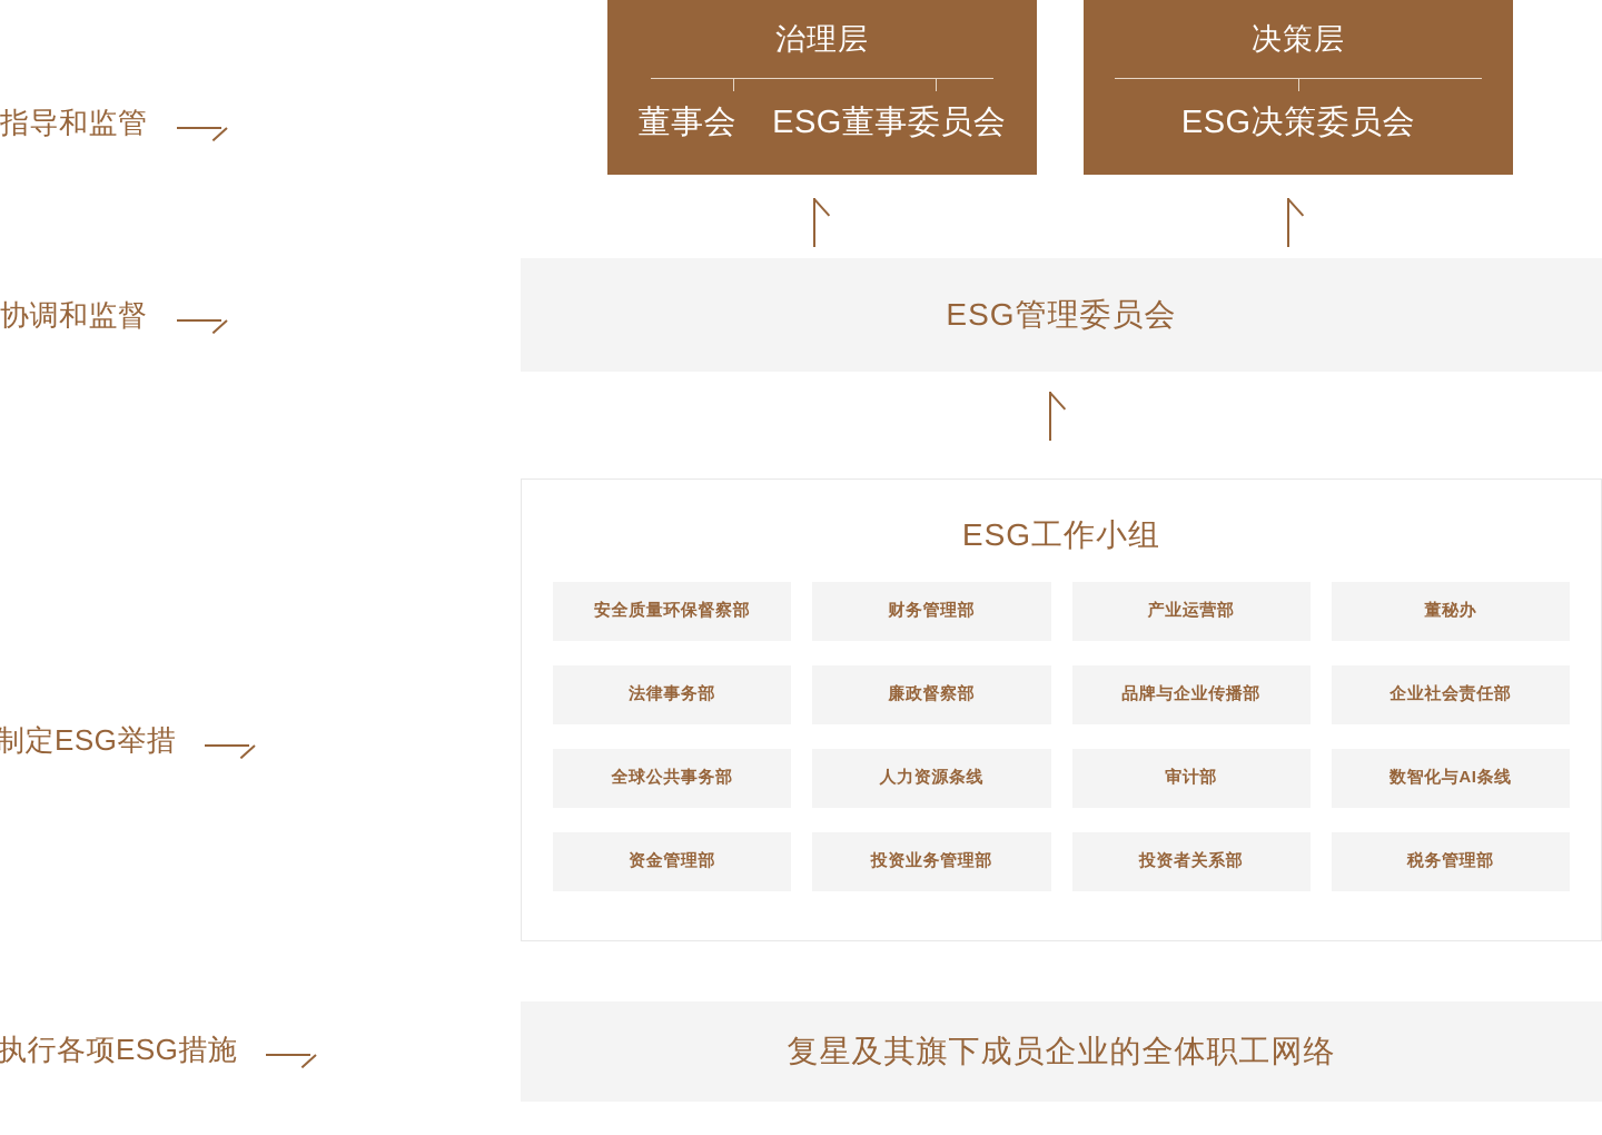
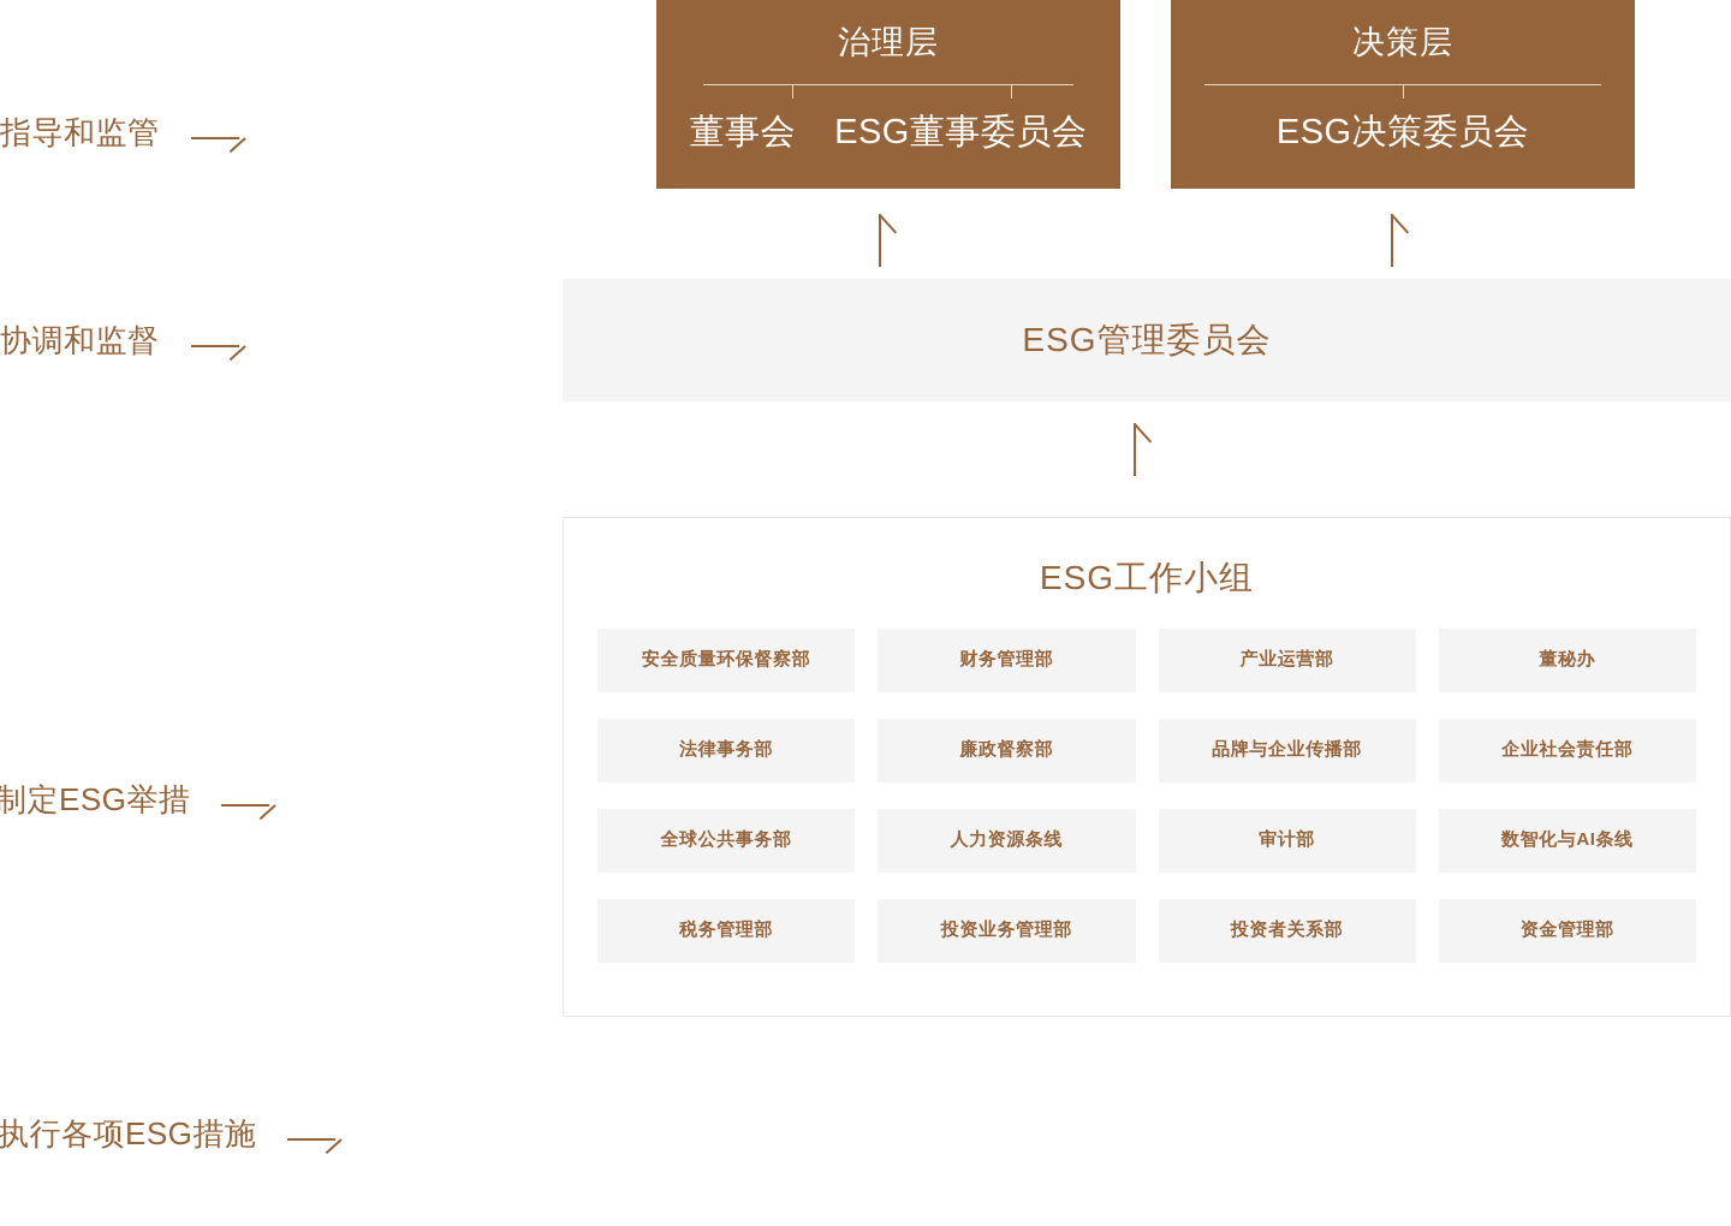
  指导和监管
  协调和监督
  制定ESG举措
  执行各项ESG措施
  治理层
  董事会
  ESG董事委员会
  决策层
  ESG决策委员会
  ESG管理委员会
  ESG工作小组
  安全质量环保督察部
  财务管理部
  产业运营部
  董秘办
  法律事务部
  廉政督察部
  品牌与企业传播部
  企业社会责任部
  全球公共事务部
  人力资源条线
  审计部
  数智化与AI条线
- 资金管理部
+ 税务管理部
  投资业务管理部
  投资者关系部
- 税务管理部
+ 资金管理部
- 复星及其旗下成员企业的全体职工网络
